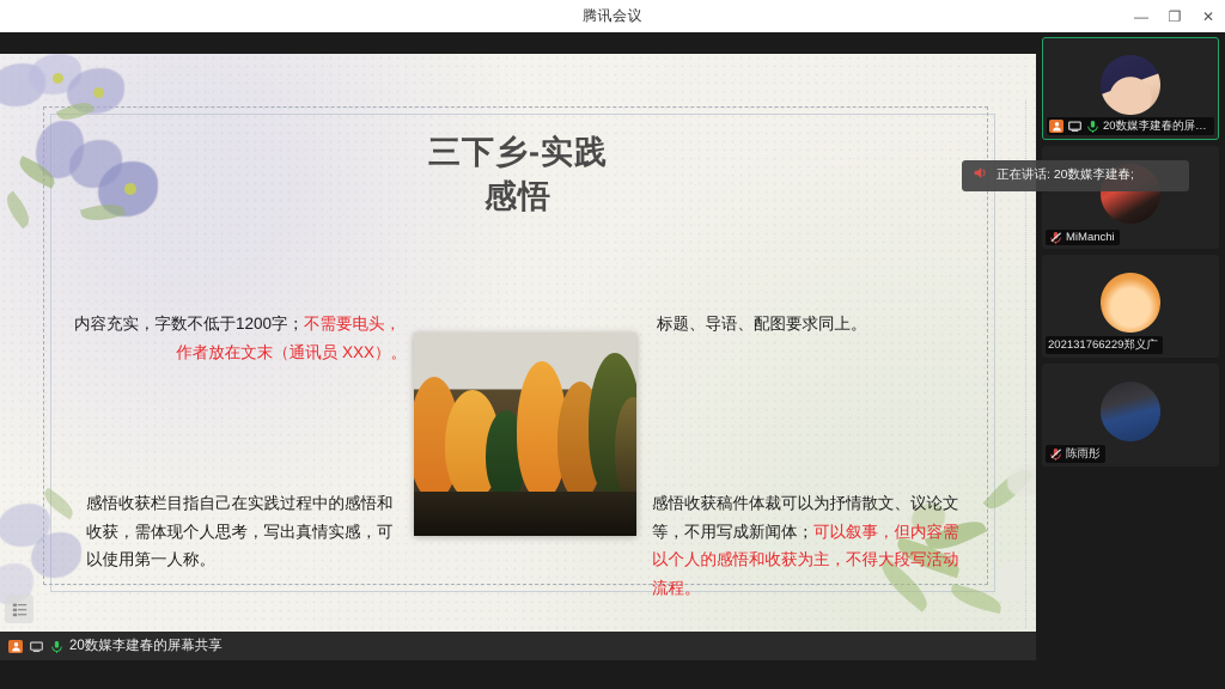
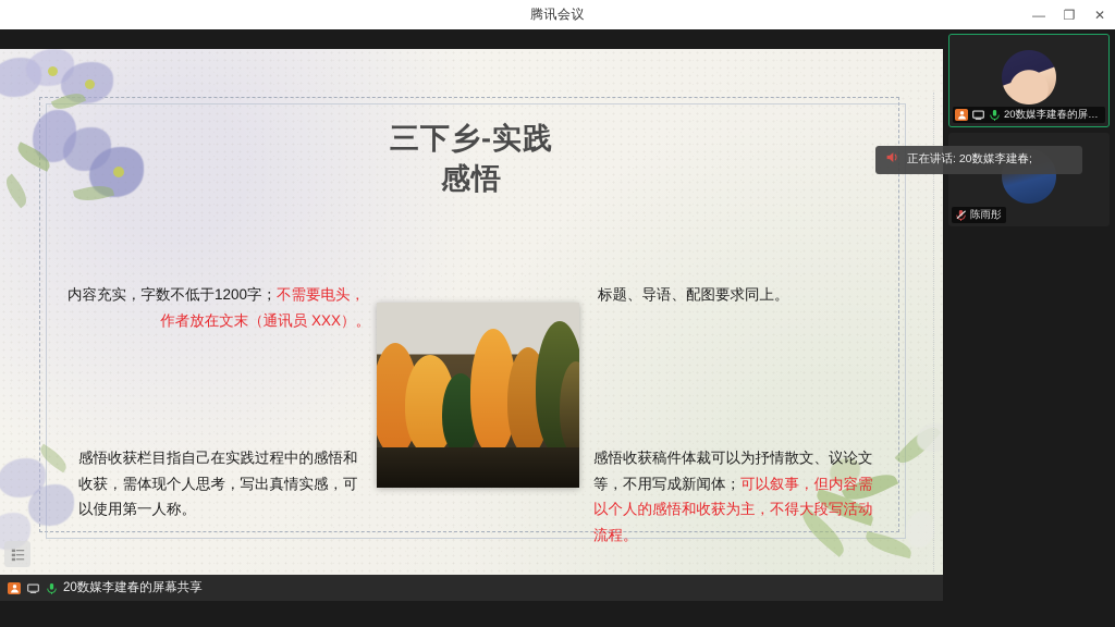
  腾讯会议
  —
  ❐
  ✕
  三下乡-实践
  感悟
  内容充实，字数不低于1200字；不需要电头，
  作者放在文末（通讯员 XXX）。
  标题、导语、配图要求同上。
  感悟收获栏目指自己在实践过程中的感悟和收获，需体现个人思考，写出真情实感，可以使用第一人称。
  感悟收获稿件体裁可以为抒情散文、议论文等，不用写成新闻体；可以叙事，但内容需以个人的感悟和收获为主，不得大段写活动流程。
  20数媒李建春的屏幕共享
  20数媒李建春的屏幕.
- MiManchi
- 202131766229郑义广
  陈雨彤
  正在讲话: 20数媒李建春;
